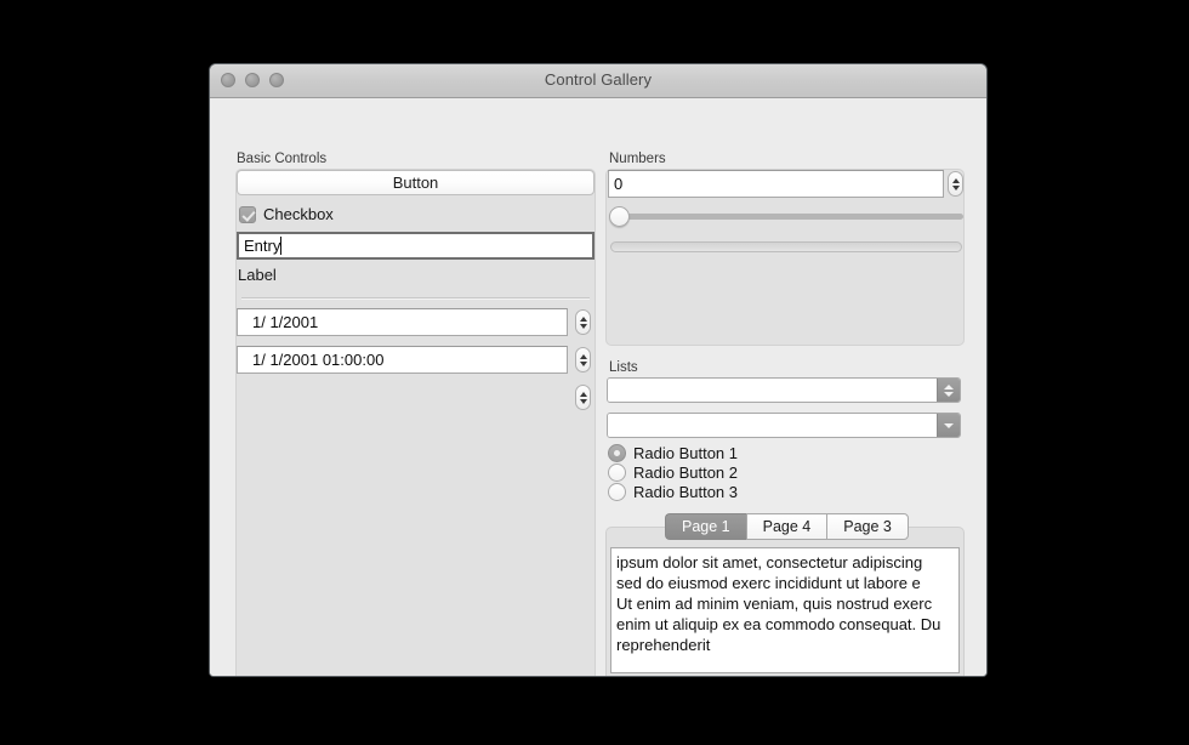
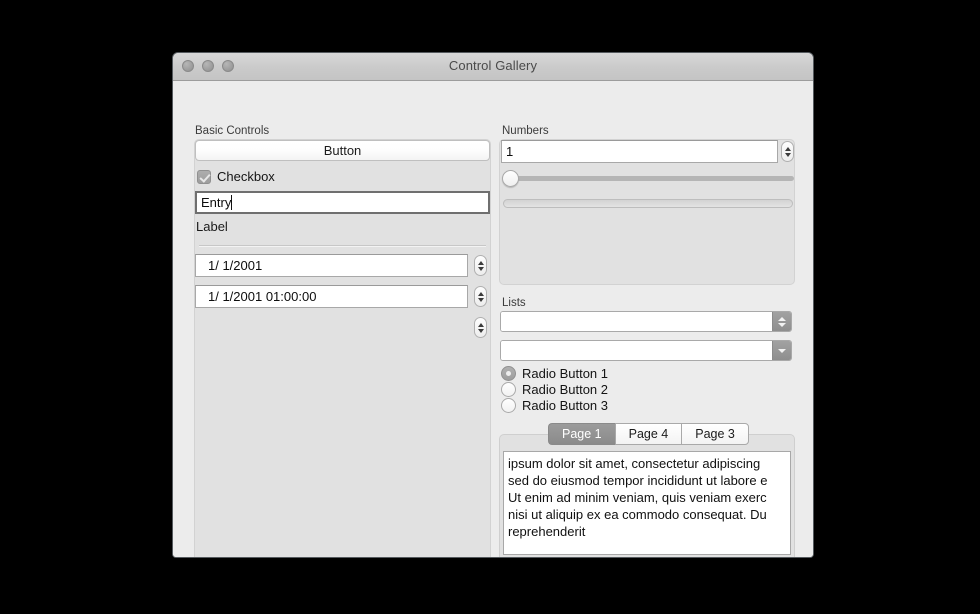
  Control Gallery
  Basic Controls
  Button
  Checkbox
  Entry
  Label
  1/ 1/2001
  1/ 1/2001 01:00:00
  Numbers
- 0
+ 1
  Lists
  Radio Button 1
  Radio Button 2
  Radio Button 3
  Page 1
  Page 4
  Page 3
  ipsum dolor sit amet, consectetur adipiscing
- sed do eiusmod exerc incididunt ut labore e
+ sed do eiusmod tempor incididunt ut labore e
- Ut enim ad minim veniam, quis nostrud exerc
+ Ut enim ad minim veniam, quis veniam exerc
- enim ut aliquip ex ea commodo consequat. Du
+ nisi ut aliquip ex ea commodo consequat. Du
  reprehenderit
